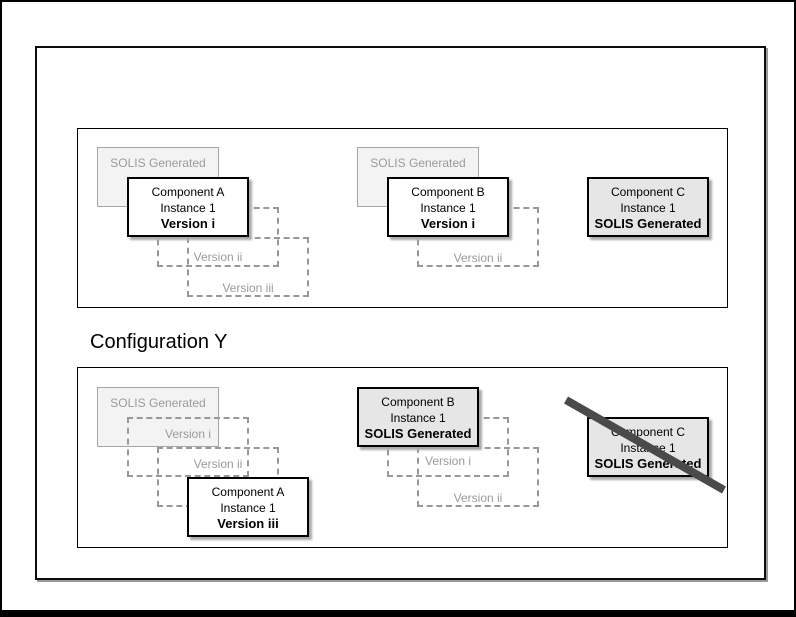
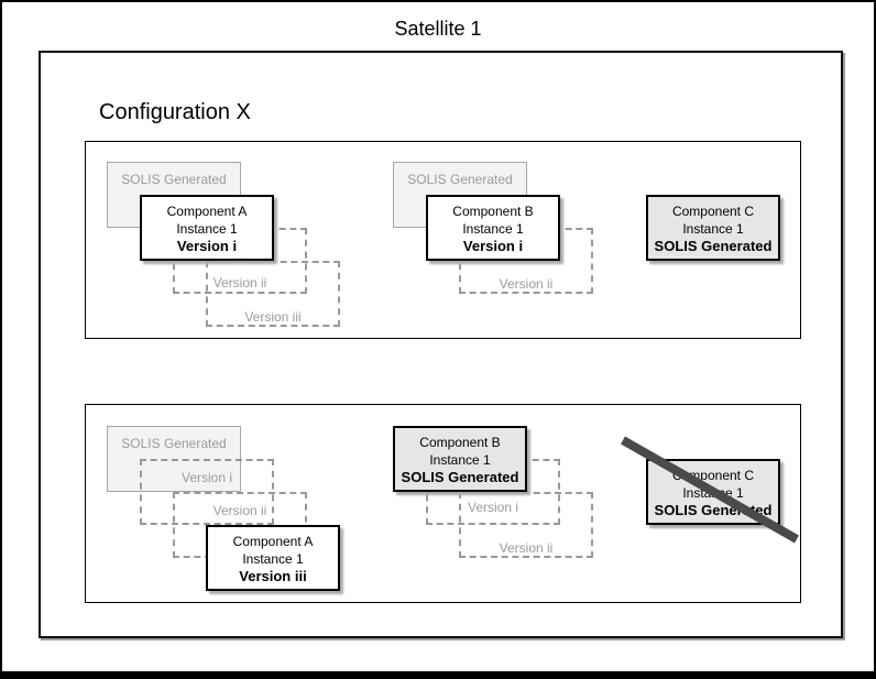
+ Satellite 1
+ Configuration X
  SOLIS Generated
  Version ii
  Version iii
  Component A
  Instance 1
  Version i
  SOLIS Generated
  Version ii
  Component B
  Instance 1
  Version i
  Component C
  Instance 1
  SOLIS Generated
- Configuration Y
  SOLIS Generated
  Version i
  Version ii
  Component A
  Instance 1
  Version iii
  Version i
  Version ii
  Component B
  Instance 1
  SOLIS Generated
  mponent C
  SOLIS Geneed
